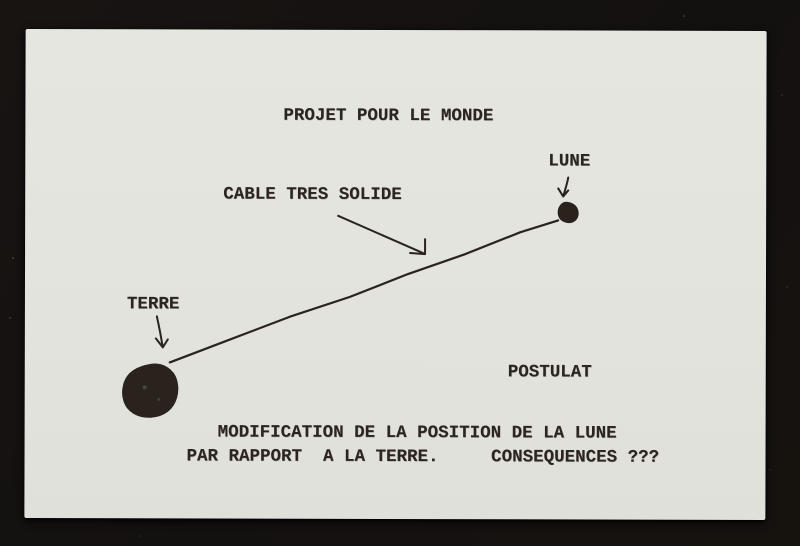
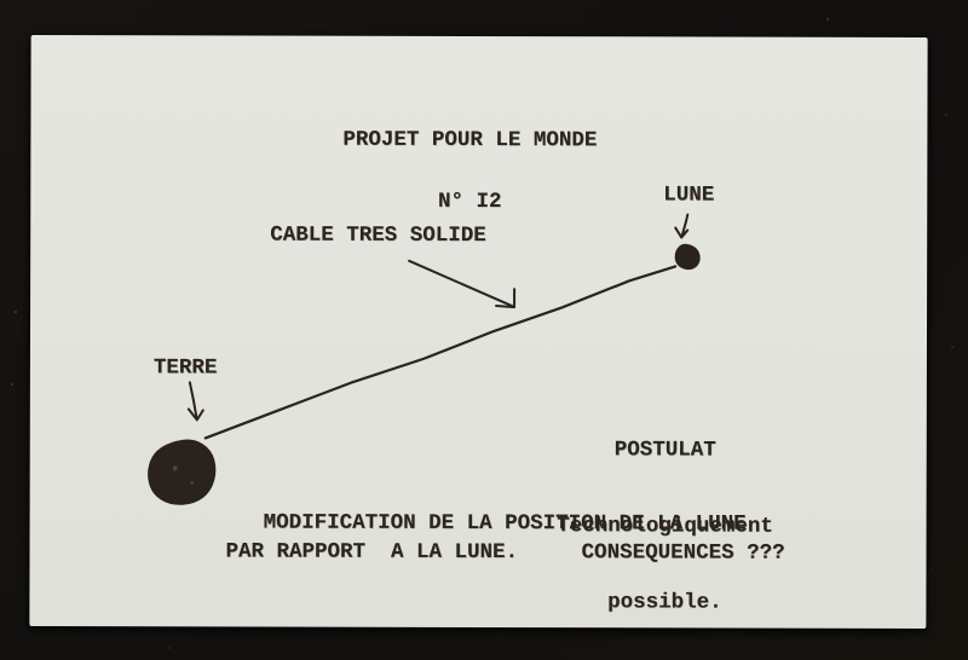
  PROJET POUR LE MONDE
+ N° I2
  LUNE
  CABLE TRES SOLIDE
  TERRE
  POSTULAT
+ Technologiquement
+ possible.
  MODIFICATION DE LA POSITION DE LA LUNE
- PAR RAPPORT A LA TERRE. CONSEQUENCES ???
+ PAR RAPPORT A LA LUNE. CONSEQUENCES ???
